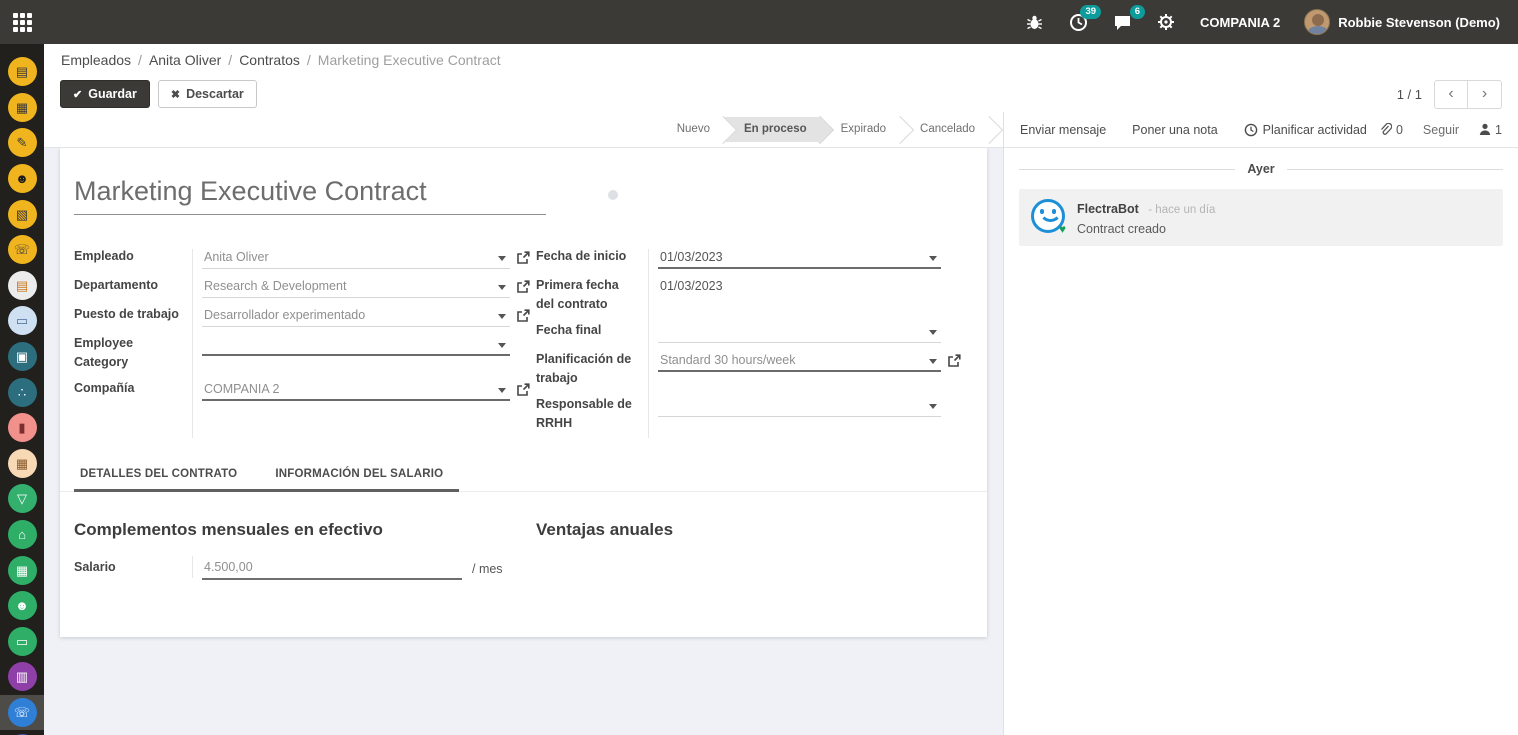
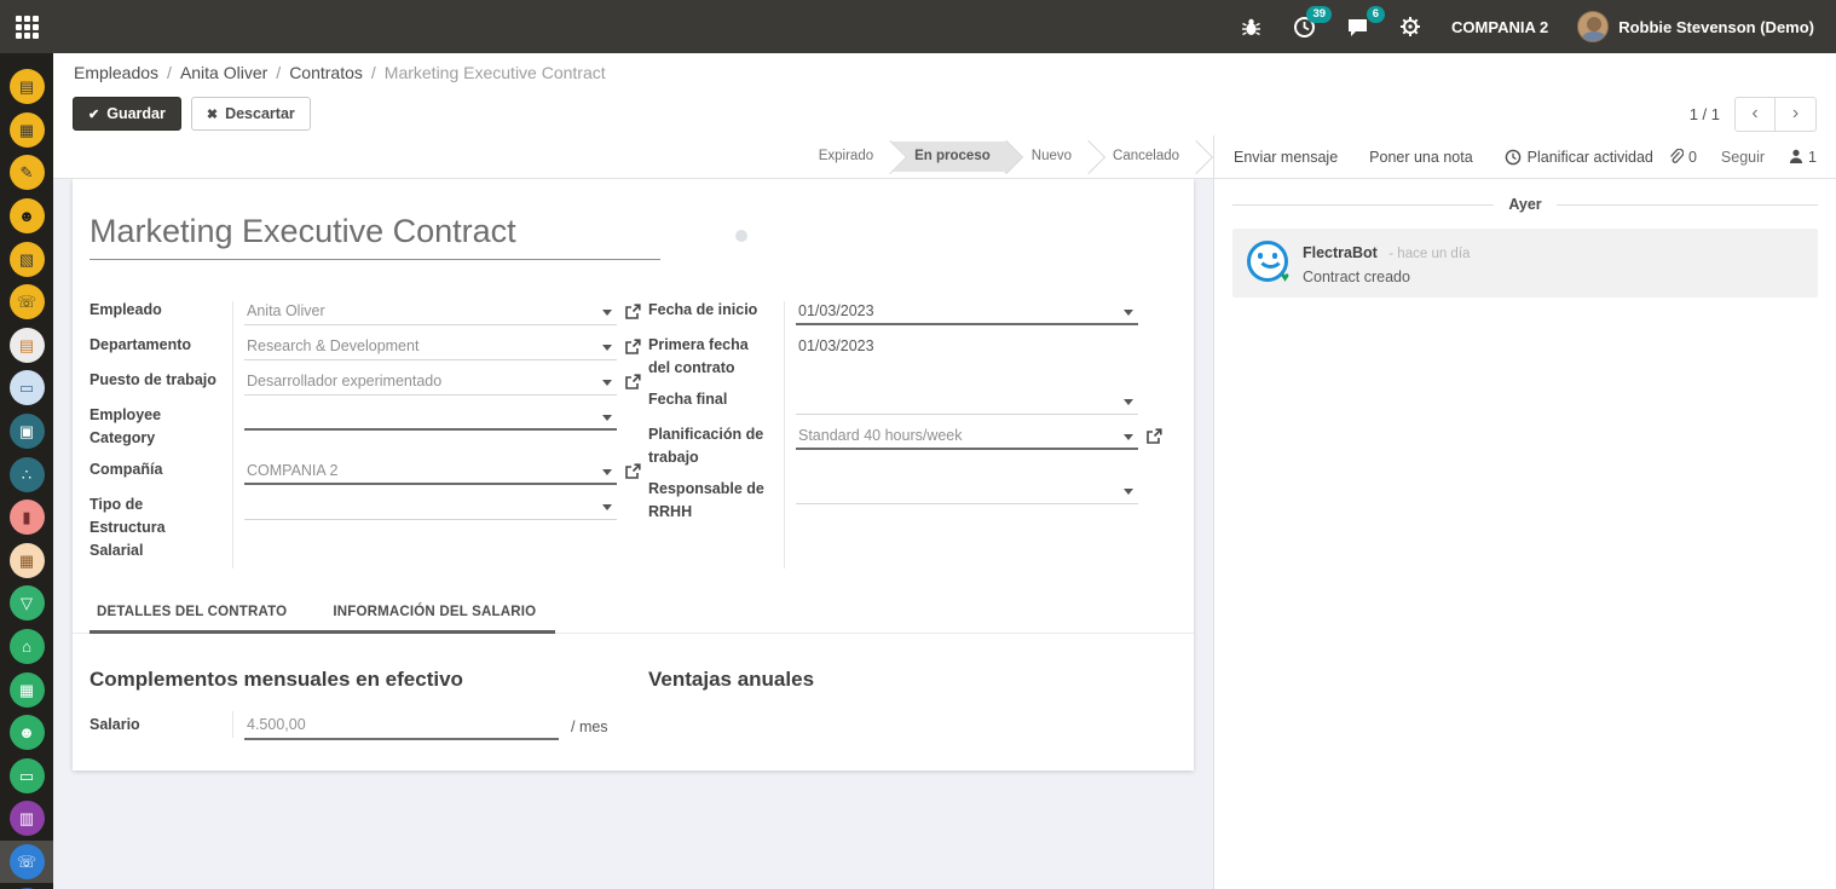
  39
  6
  COMPANIA 2
  Robbie Stevenson (Demo)
  ▤
  ▦
  ✎
  ☻
  ▧
  ☏
  ▤
  ▭
  ▣
  ∴
  ▮
  ▦
  ▽
  ⌂
  ▦
  ☻
  ▭
  ▥
  ☏
  Empleados
  /
  Anita Oliver
  /
  Contratos
  /
  Marketing Executive Contract
  ✔
  Guardar
  ✖
  Descartar
  1 / 1
  ‹
  ›
- Nuevo
+ Expirado
  En proceso
- Expirado
+ Nuevo
  Cancelado
  Marketing Executive Contract
  Empleado
  Anita Oliver
  Departamento
  Research & Development
  Puesto de trabajo
  Desarrollador experimentado
  Employee Category
  Compañía
  COMPANIA 2
+ Tipo de Estructura Salarial
  Fecha de inicio
  01/03/2023
  Primera fecha del contrato
  01/03/2023
  Fecha final
  Planificación de trabajo
- Standard 30 hours/week
+ Standard 40 hours/week
  Responsable de RRHH
  DETALLES DEL CONTRATO
  INFORMACIÓN DEL SALARIO
  Complementos mensuales en efectivo
  Ventajas anuales
  Salario
  4.500,00
  / mes
  Enviar mensaje
  Poner una nota
  Planificar actividad
  0
  Seguir
  1
  Ayer
  ♥
  FlectraBot - hace un día
  Contract creado
